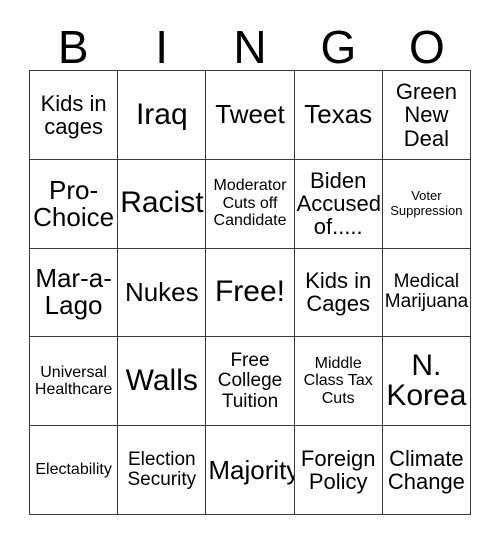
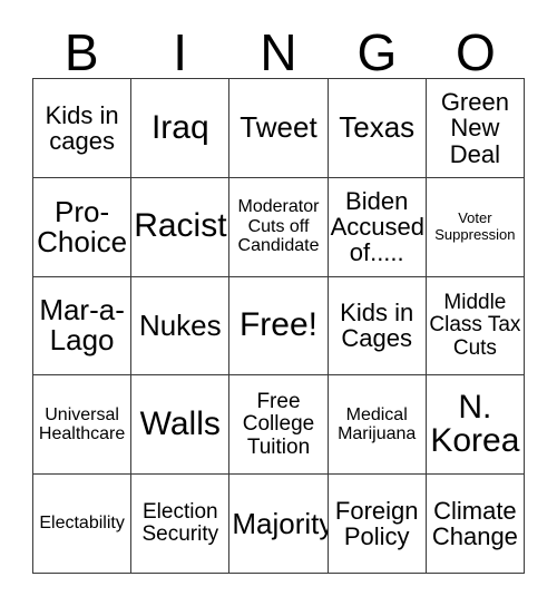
  B
  I
  N
  G
  O
  Kids in cages
  Iraq
  Tweet
  Texas
  Green New Deal
  Pro-Choice
  Racist
  Moderator Cuts off Candidate
  Biden Accused of.....
  Voter Suppression
  Mar-a-Lago
  Nukes
  Free!
  Kids in Cages
- Medical Marijuana
+ Middle Class Tax Cuts
  Universal Healthcare
  Walls
  Free College Tuition
- Middle Class Tax Cuts
+ Medical Marijuana
  N. Korea
  Electability
  Election Security
  Majority
  Foreign Policy
  Climate Change
